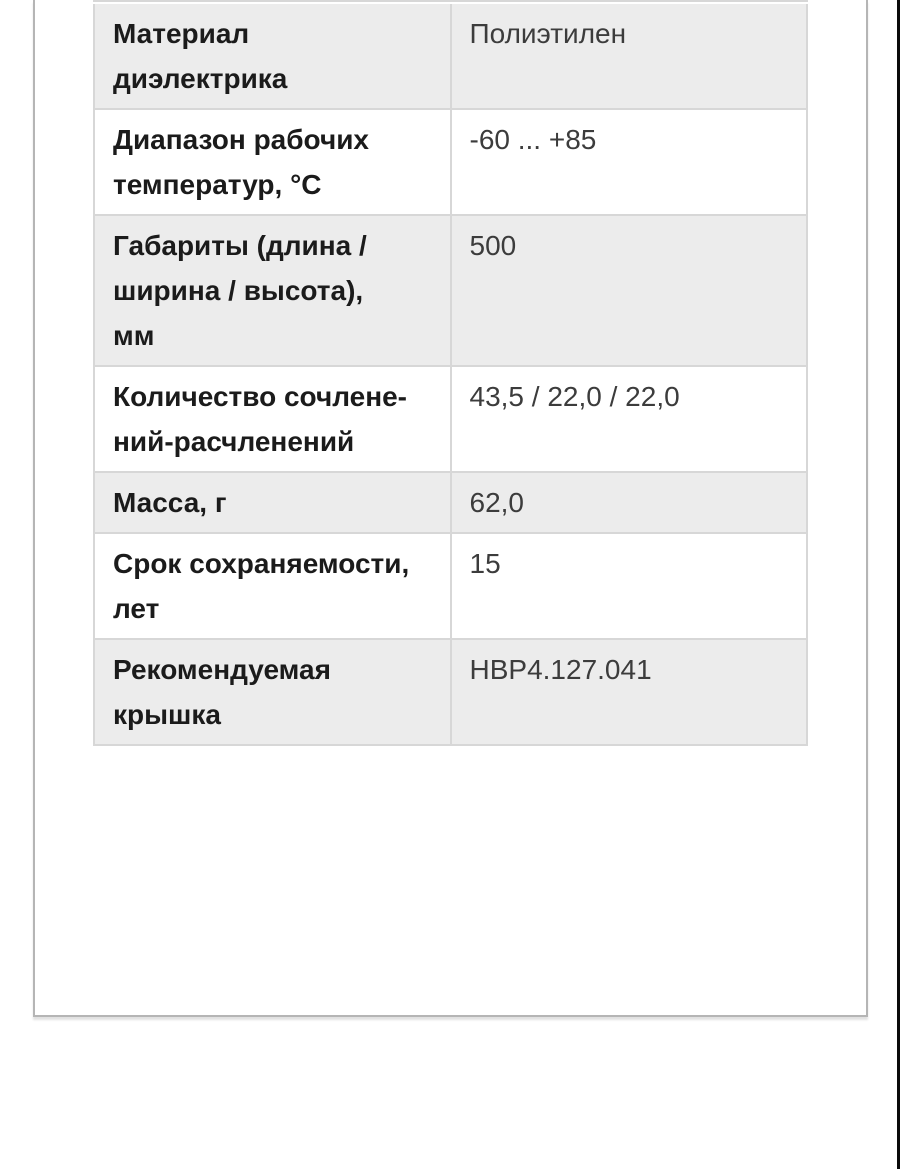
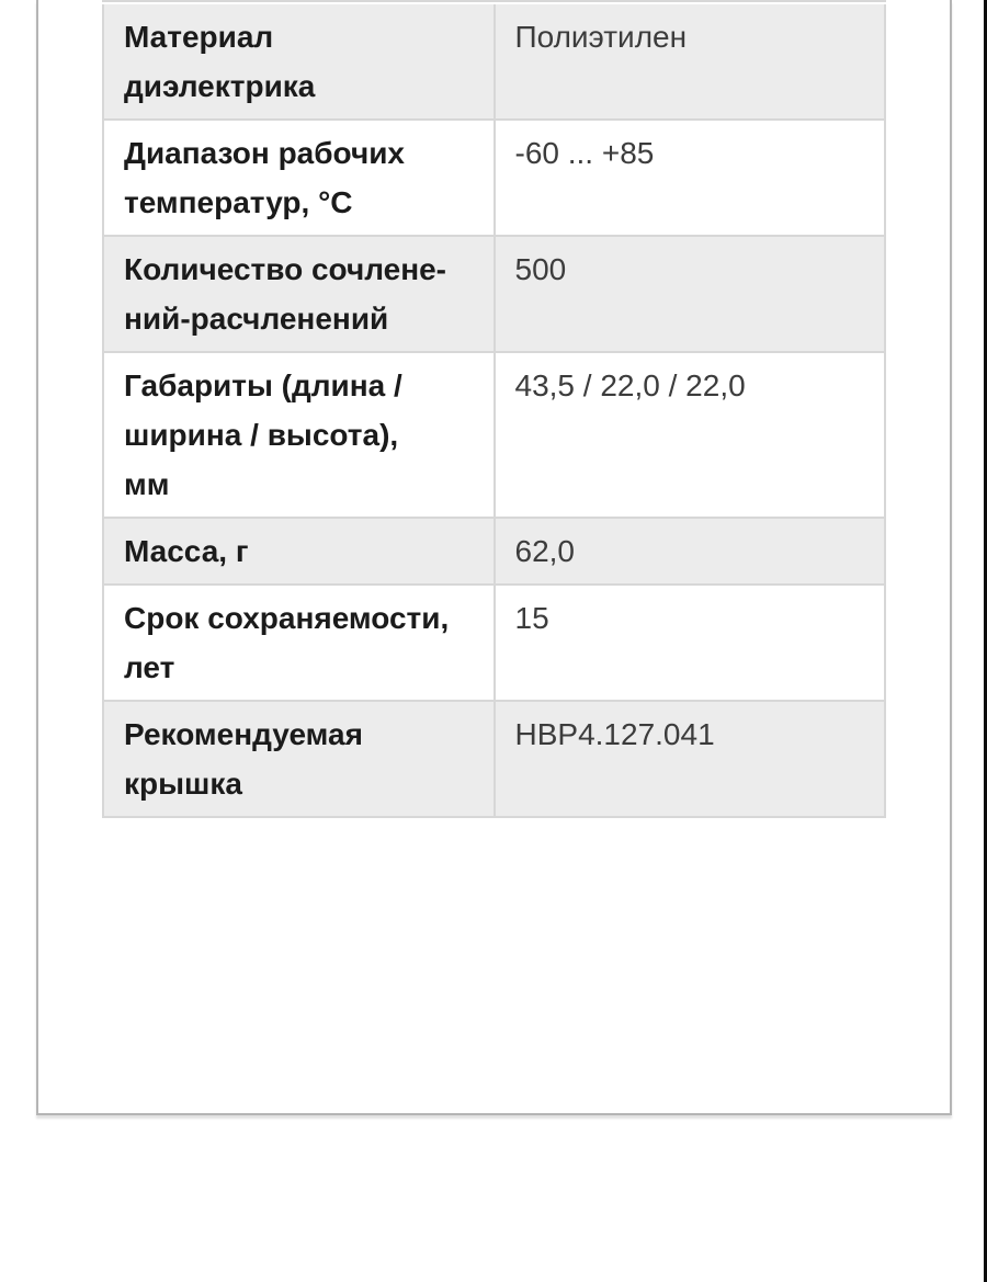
  Материал диэлектрика	Полиэтилен
  Диапазон рабочих температур, °С	-60 ... +85
- Габариты (длина / ширина / высота), мм	500
+ Количество сочлене- ний-расчленений	500
- Количество сочлене- ний-расчленений	43,5 / 22,0 / 22,0
+ Габариты (длина / ширина / высота), мм	43,5 / 22,0 / 22,0
  Масса, г	62,0
  Срок сохраняемости, лет	15
  Рекомендуемая крышка	НВР4.127.041
